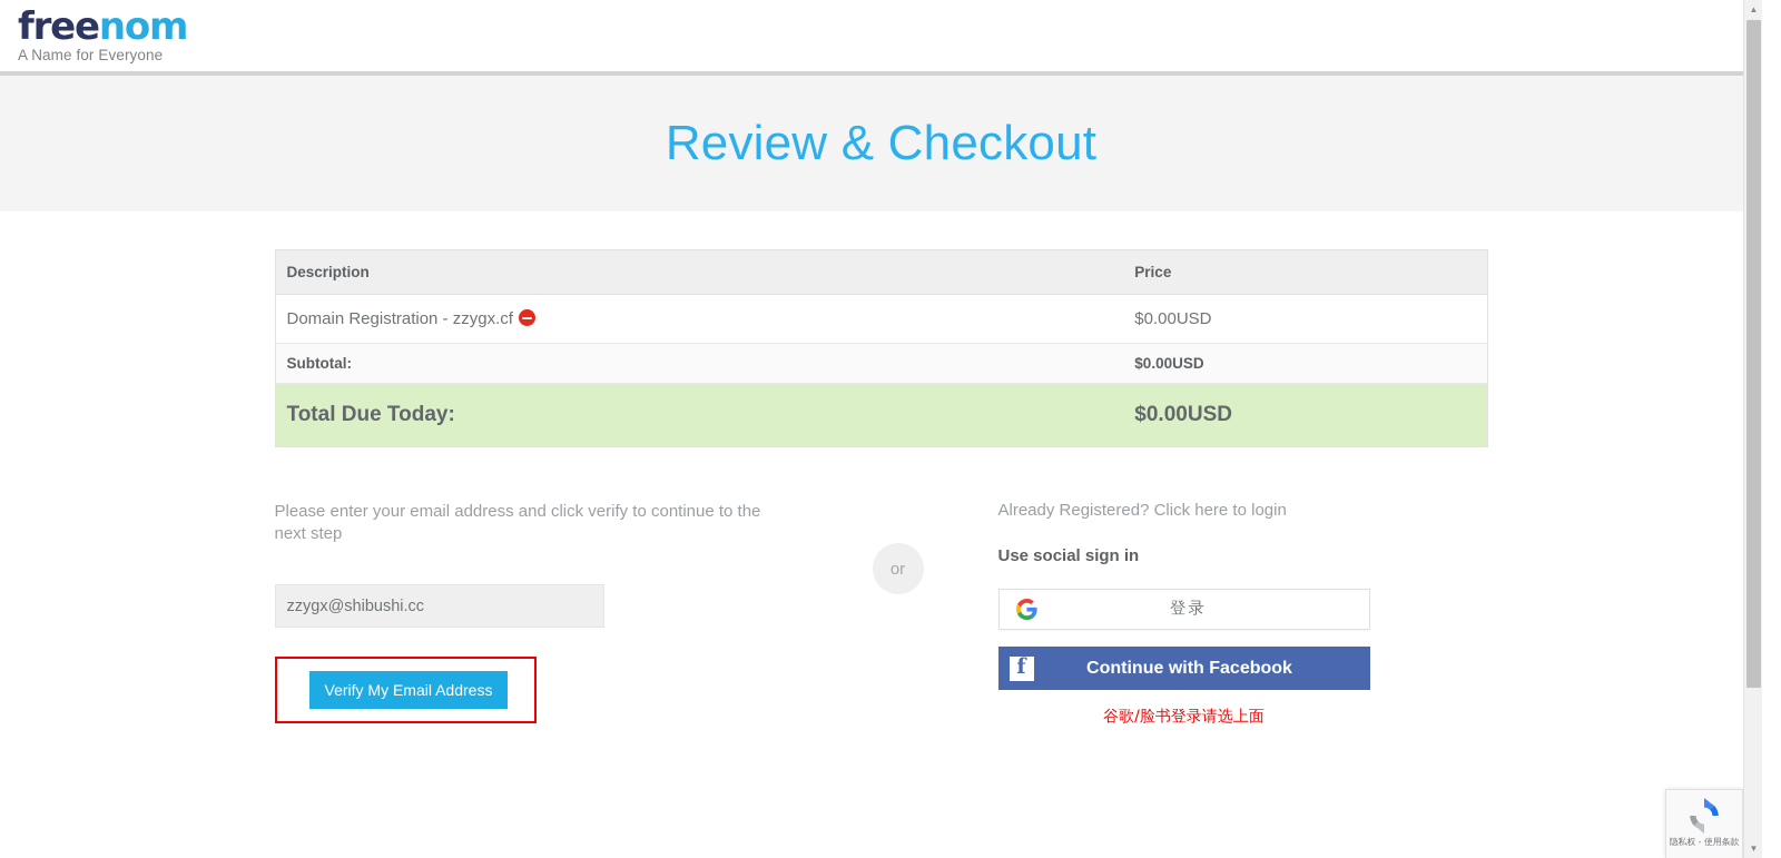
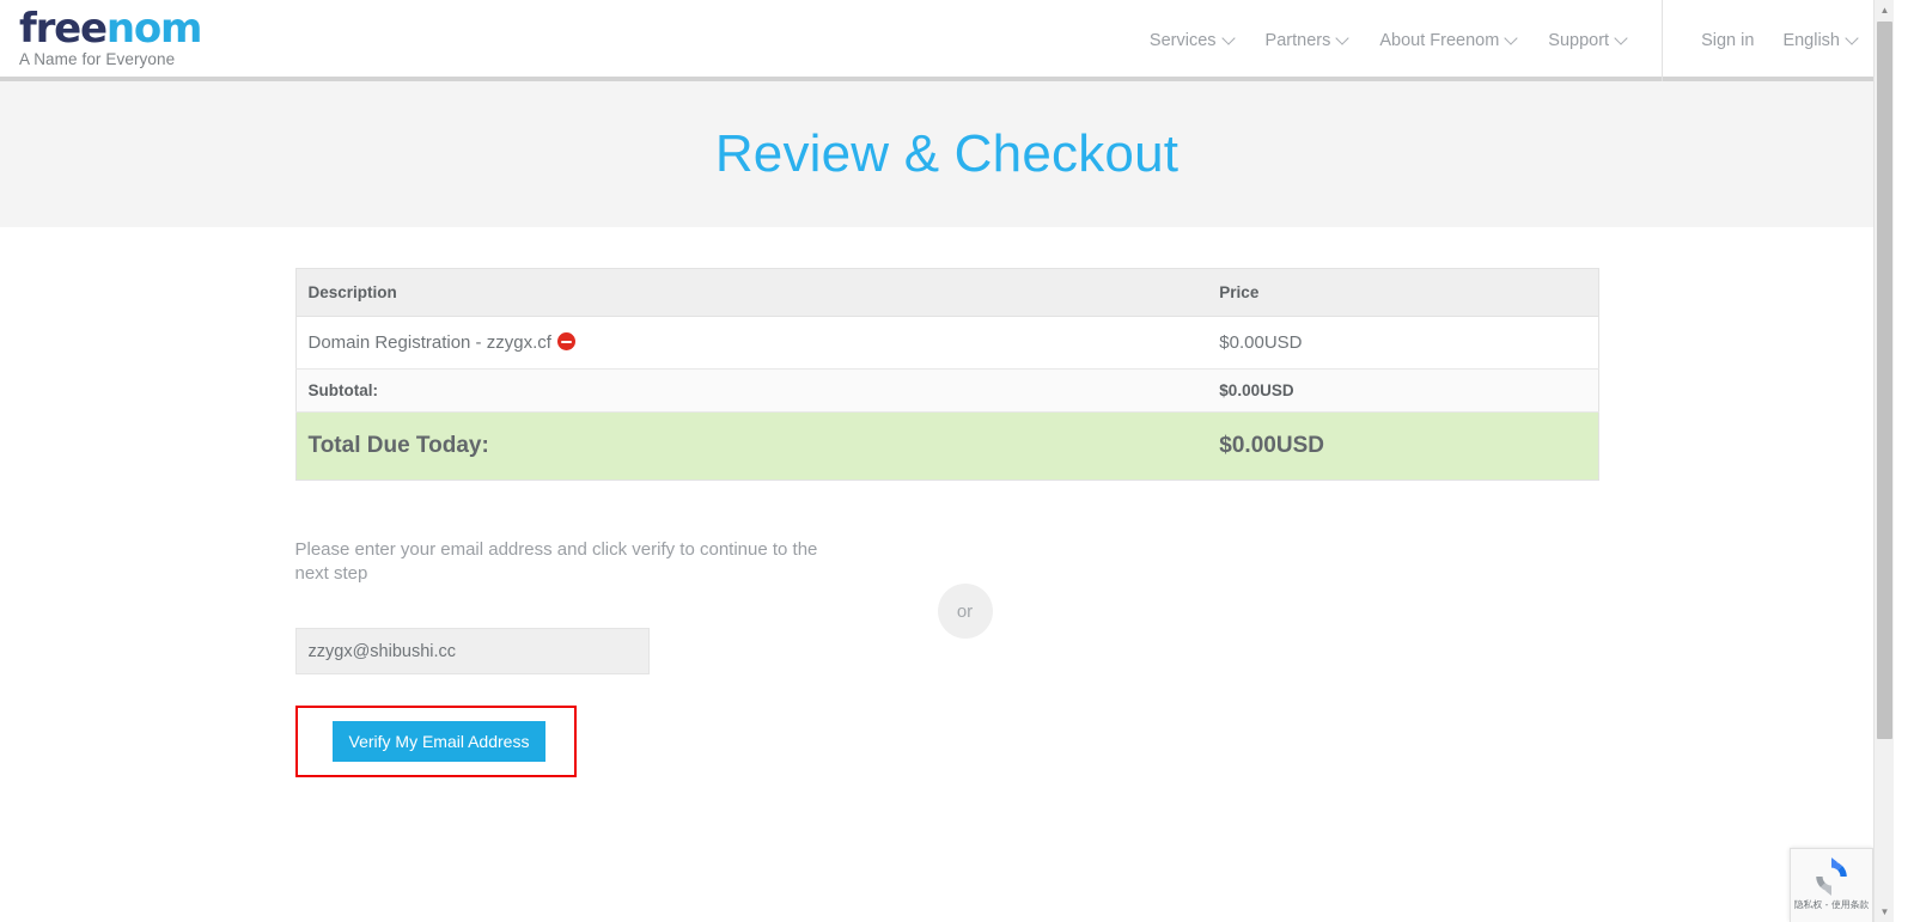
  freenom
  A Name for Everyone
+ Services
+ Partners
+ About Freenom
+ Support
+ Sign in
+ English
  Review & Checkout
  Description	Price
  Domain Registration - zzygx.cf	$0.00USD
  Subtotal:	$0.00USD
  Total Due Today:	$0.00USD
  Please enter your email address and click verify to continue to the next step
  zzygx@shibushi.cc
  Verify My Email Address
  or
- Already Registered? Click here to login
- Use social sign in
- 登录
- f
- Continue with Facebook
- 谷歌/脸书登录请选上面
  隐私权 - 使用条款
  ▲
  ▼
